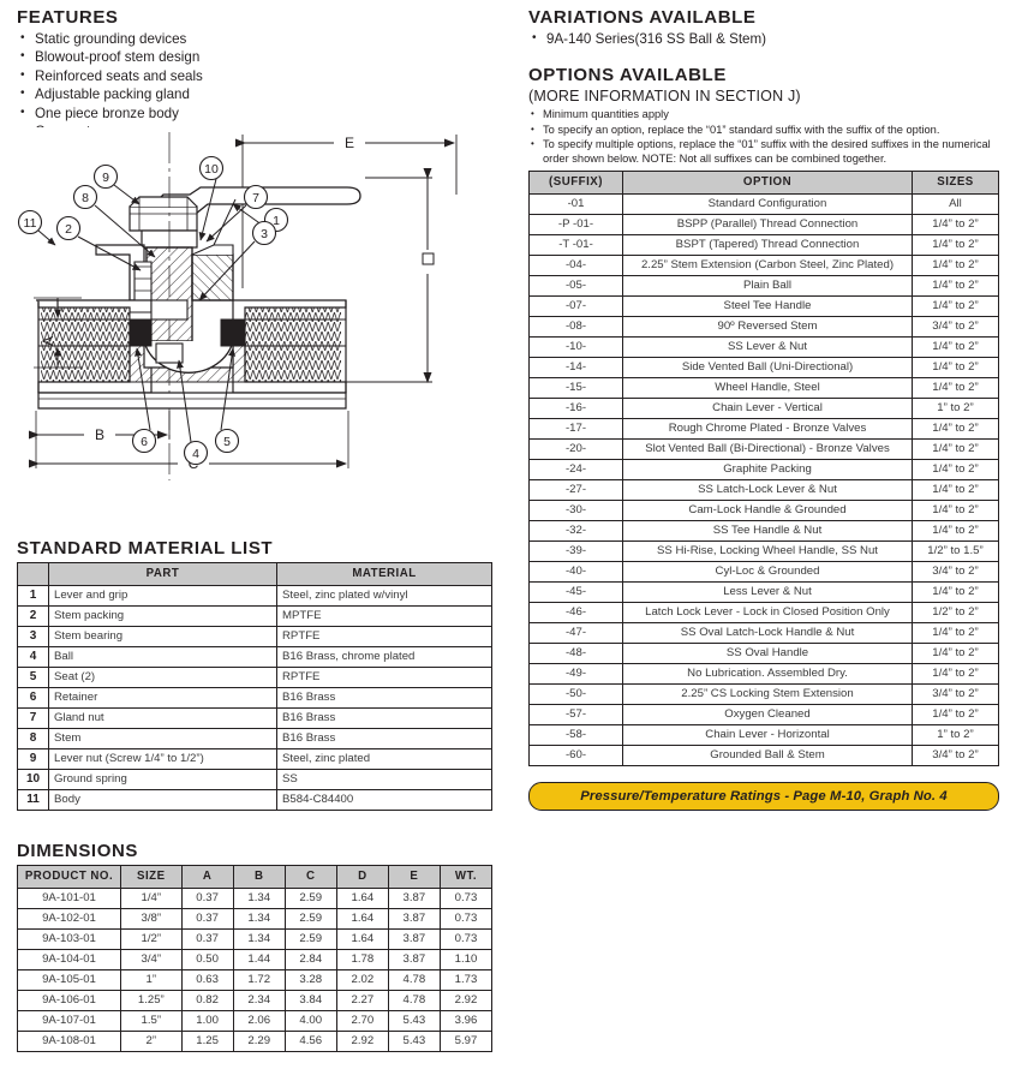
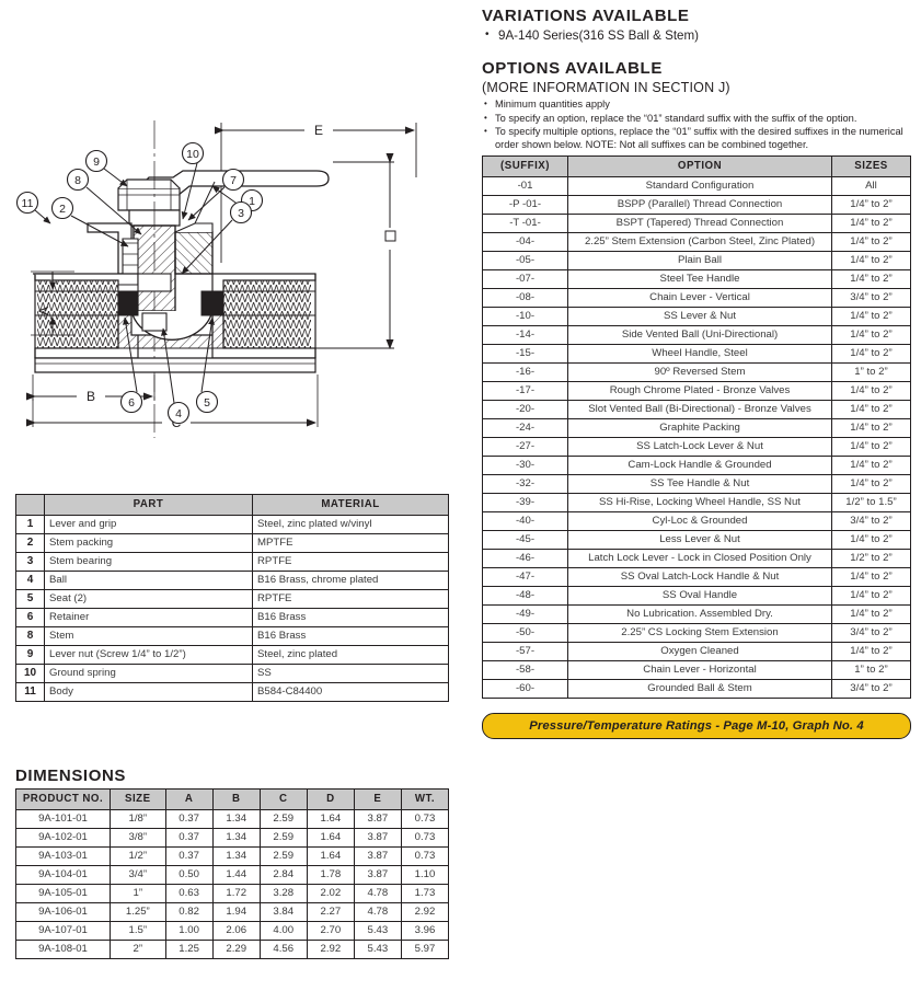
- FEATURES
- Static grounding devices
- Blowout-proof stem design
- Reinforced seats and seals
- Adjustable packing gland
- One piece bronze body
  E
  B
  9
  8
  11
  2
  10
  7
  1
  3
  6
  4
  5
- STANDARD MATERIAL LIST
  	PART	MATERIAL
  1	Lever and grip	Steel, zinc plated w/vinyl
  2	Stem packing	MPTFE
  3	Stem bearing	RPTFE
  4	Ball	B16 Brass, chrome plated
  5	Seat (2)	RPTFE
  6	Retainer	B16 Brass
- 7	Gland nut	B16 Brass
  8	Stem	B16 Brass
  9	Lever nut (Screw 1/4” to 1/2”)	Steel, zinc plated
  10	Ground spring	SS
  11	Body	B584-C84400
  DIMENSIONS
  PRODUCT NO.	SIZE	A	B	C	D	E	WT.
- 9A-101-01	1/4”	0.37	1.34	2.59	1.64	3.87	0.73
+ 9A-101-01	1/8”	0.37	1.34	2.59	1.64	3.87	0.73
  9A-102-01	3/8”	0.37	1.34	2.59	1.64	3.87	0.73
  9A-103-01	1/2”	0.37	1.34	2.59	1.64	3.87	0.73
  9A-104-01	3/4”	0.50	1.44	2.84	1.78	3.87	1.10
  9A-105-01	1”	0.63	1.72	3.28	2.02	4.78	1.73
- 9A-106-01	1.25”	0.82	2.34	3.84	2.27	4.78	2.92
+ 9A-106-01	1.25”	0.82	1.94	3.84	2.27	4.78	2.92
  9A-107-01	1.5”	1.00	2.06	4.00	2.70	5.43	3.96
  9A-108-01	2”	1.25	2.29	4.56	2.92	5.43	5.97
  VARIATIONS AVAILABLE
  9A-140 Series(316 SS Ball & Stem)
  OPTIONS AVAILABLE
  (MORE INFORMATION IN SECTION J)
  Minimum quantities apply
  To specify an option, replace the “01” standard suffix with the suffix of the option.
  To specify multiple options, replace the “01” suffix with the desired suffixes in the numerical order shown below. NOTE: Not all suffixes can be combined together.
  (SUFFIX)	OPTION	SIZES
  -01	Standard Configuration	All
  -P -01-	BSPP (Parallel) Thread Connection	1/4” to 2”
  -T -01-	BSPT (Tapered) Thread Connection	1/4” to 2”
  -04-	2.25” Stem Extension (Carbon Steel, Zinc Plated)	1/4” to 2”
  -05-	Plain Ball	1/4” to 2”
  -07-	Steel Tee Handle	1/4” to 2”
- -08-	90º Reversed Stem	3/4” to 2”
+ -08-	Chain Lever - Vertical	3/4” to 2”
  -10-	SS Lever & Nut	1/4” to 2”
  -14-	Side Vented Ball (Uni-Directional)	1/4” to 2”
  -15-	Wheel Handle, Steel	1/4” to 2”
- -16-	Chain Lever - Vertical	1” to 2”
+ -16-	90º Reversed Stem	1” to 2”
  -17-	Rough Chrome Plated - Bronze Valves	1/4” to 2”
  -20-	Slot Vented Ball (Bi-Directional) - Bronze Valves	1/4” to 2”
  -24-	Graphite Packing	1/4” to 2”
  -27-	SS Latch-Lock Lever & Nut	1/4” to 2”
  -30-	Cam-Lock Handle & Grounded	1/4” to 2”
  -32-	SS Tee Handle & Nut	1/4” to 2”
  -39-	SS Hi-Rise, Locking Wheel Handle, SS Nut	1/2” to 1.5”
  -40-	Cyl-Loc & Grounded	3/4” to 2”
  -45-	Less Lever & Nut	1/4” to 2”
  -46-	Latch Lock Lever - Lock in Closed Position Only	1/2” to 2”
  -47-	SS Oval Latch-Lock Handle & Nut	1/4” to 2”
  -48-	SS Oval Handle	1/4” to 2”
  -49-	No Lubrication. Assembled Dry.	1/4” to 2”
  -50-	2.25” CS Locking Stem Extension	3/4” to 2”
  -57-	Oxygen Cleaned	1/4” to 2”
  -58-	Chain Lever - Horizontal	1” to 2”
  -60-	Grounded Ball & Stem	3/4” to 2”
  Pressure/Temperature Ratings - Page M-10, Graph No. 4
